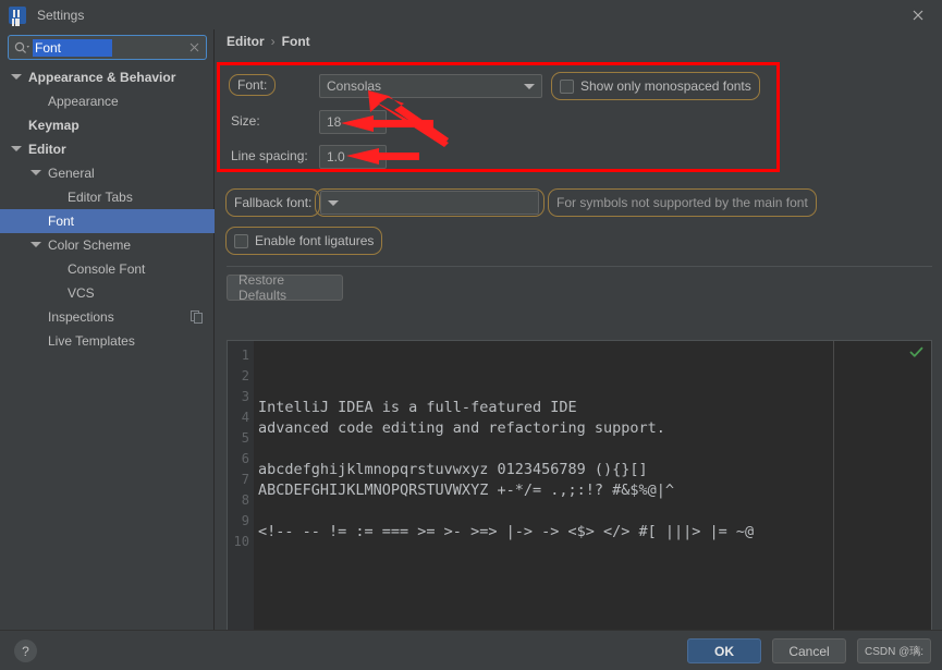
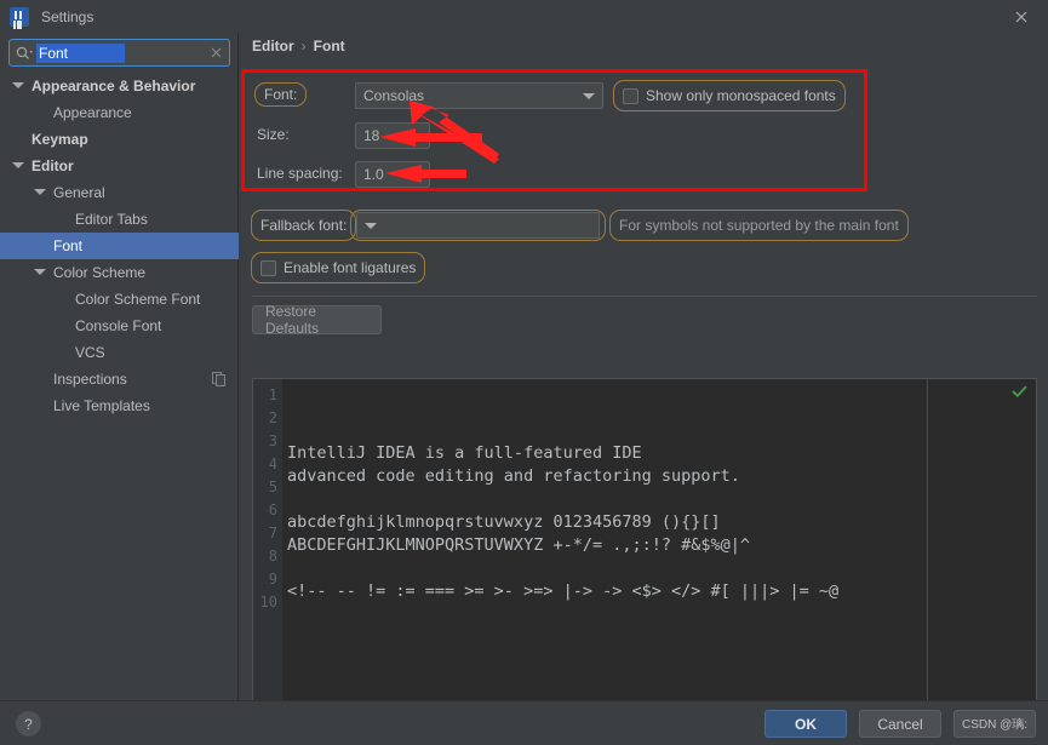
  Settings
  Font
  Appearance & Behavior
  Appearance
  Keymap
  Editor
  General
  Editor Tabs
  Font
  Color Scheme
+ Color Scheme Font
  Console Font
  VCS
  Inspections
  Live Templates
  Editor
  ›
  Font
  Font:
  Consolas
  Show only monospaced fonts
  Size:
  18
  Line spacing:
  1.0
  Fallback font:
  For symbols not supported by the main font
  Enable font ligatures
  Restore Defaults
  1
  2
  3
  4
  5
  6
  7
  8
  9
  10
  IntelliJ IDEA is a full-featured IDE
  advanced code editing and refactoring support.
  abcdefghijklmnopqrstuvwxyz 0123456789 (){}[]
  ABCDEFGHIJKLMNOPQRSTUVWXYZ +-*/= .,;:!? #&$%@|^
  <!-- -- != := === >= >- >=> |-> -> <$> </> #[ |||> |= ~@
  ?
  OK
  Cancel
  CSDN @璃:
